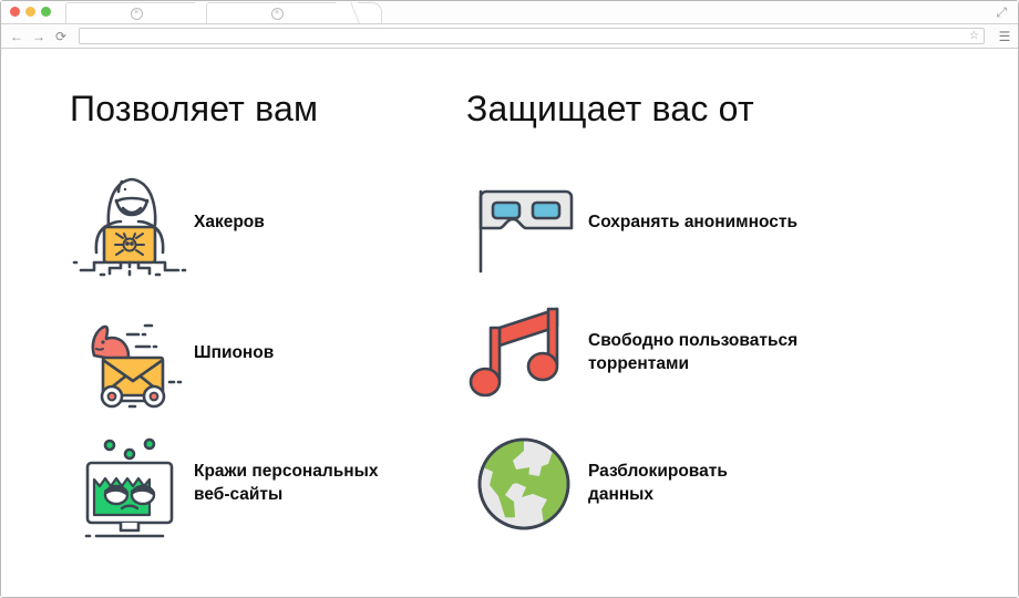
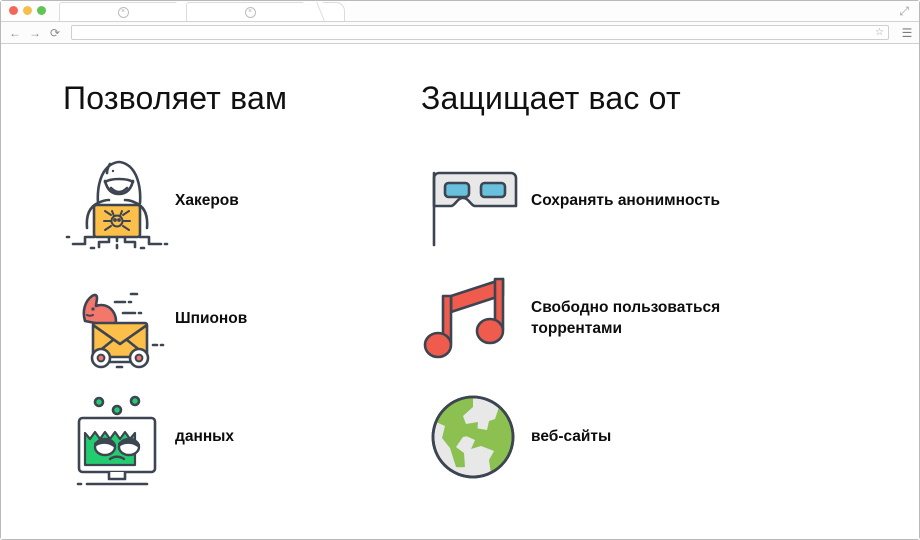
  ⤢
  ←
  →
  ⟳
  ☆
  ☰
  Позволяет вам
  Хакеров
  Шпионов
- Кражи персональных
- веб-сайты
+ данных
  Защищает вас от
  Сохранять анонимность
  Свободно пользоваться
  торрентами
- Разблокировать
- данных
+ веб-сайты
